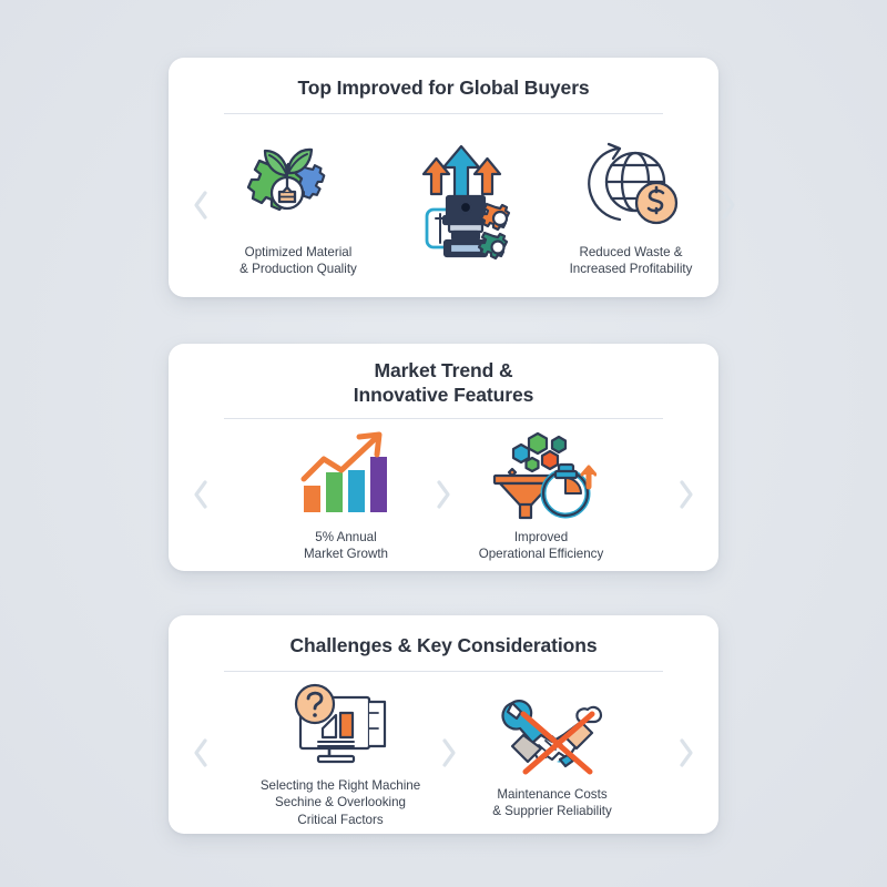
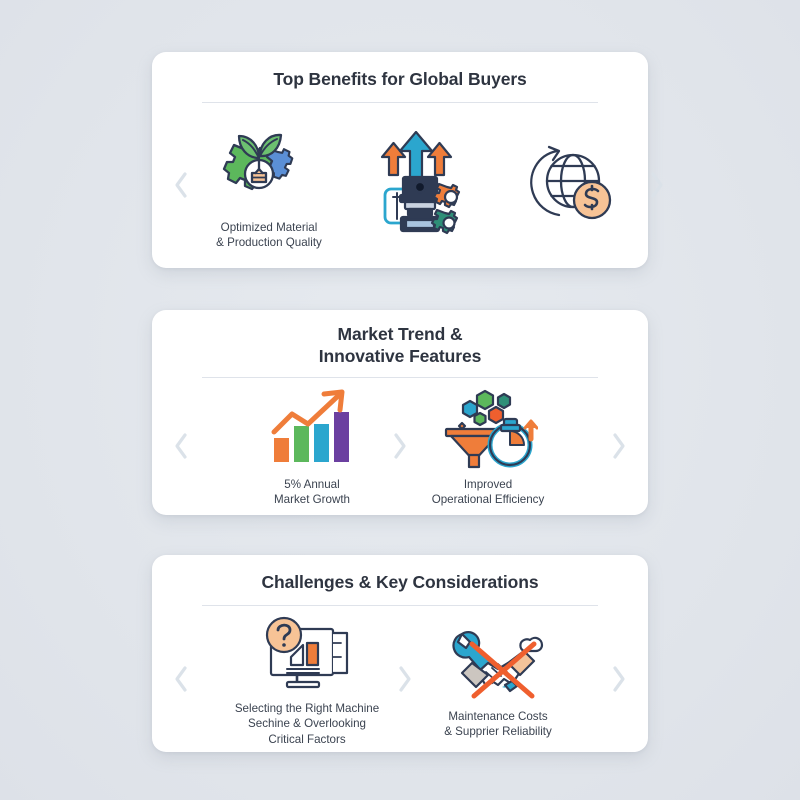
- Top Improved for Global Buyers
+ Top Benefits for Global Buyers
  Optimized Material
  & Production Quality
- Reduced Waste &
- Increased Profitability
  Market Trend &
  Innovative Features
  5% Annual
  Market Growth
  Improved
  Operational Efficiency
  Challenges & Key Considerations
  Selecting the Right Machine
  Sechine & Overlooking
  Critical Factors
  Maintenance Costs
  & Supprier Reliability
